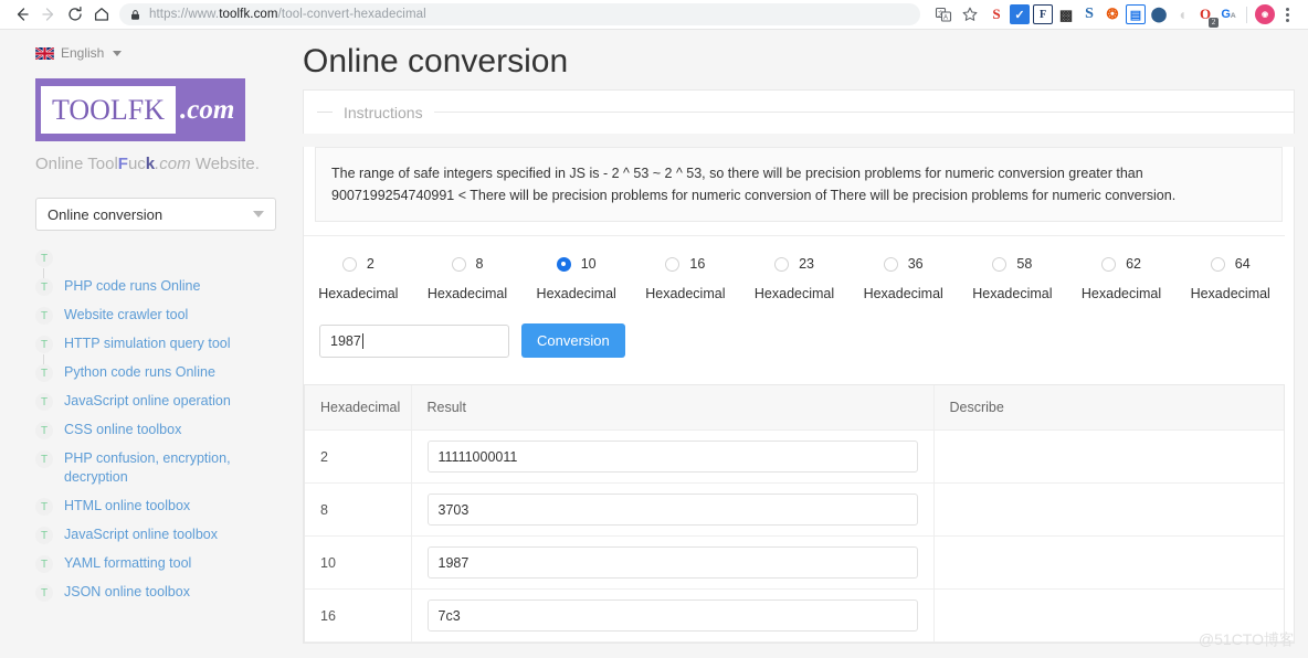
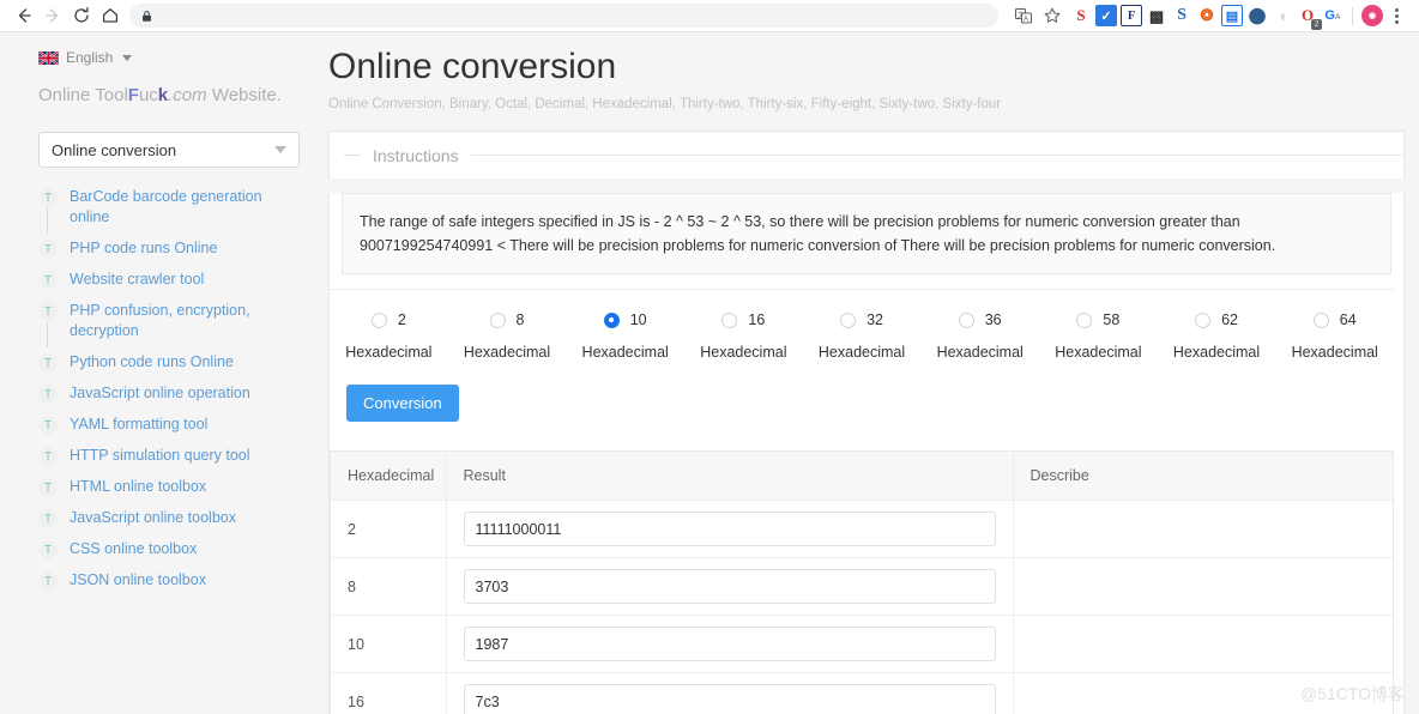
- https://www.toolfk.com/tool-convert-hexadecimal
  S
  ✓
  F
  ▩
  S
  ❂
  ▤
  ⬤
  ◖
  O
  2
  G
  ᴀ
  English
- TOOLFK
- .com
  Online ToolFuck.com Website.
  Online conversion
  T
+ BarCode barcode generation online
  T
  PHP code runs Online
  T
  Website crawler tool
  T
- HTTP simulation query tool
+ PHP confusion, encryption, decryption
  T
  Python code runs Online
  T
  JavaScript online operation
  T
- CSS online toolbox
+ YAML formatting tool
  T
- PHP confusion, encryption, decryption
+ HTTP simulation query tool
  T
  HTML online toolbox
  T
  JavaScript online toolbox
  T
- YAML formatting tool
+ CSS online toolbox
  T
  JSON online toolbox
  Online conversion
+ Online Conversion, Binary, Octal, Decimal, Hexadecimal, Thirty-two, Thirty-six, Fifty-eight, Sixty-two, Sixty-four
  Instructions
  The range of safe integers specified in JS is - 2 ^ 53 ~ 2 ^ 53, so there will be precision problems for numeric conversion greater than 9007199254740991 < There will be precision problems for numeric conversion of There will be precision problems for numeric conversion.
  2
  Hexadecimal
  8
  Hexadecimal
  10
  Hexadecimal
  16
  Hexadecimal
- 23
+ 32
  Hexadecimal
  36
  Hexadecimal
  58
  Hexadecimal
  62
  Hexadecimal
  64
  Hexadecimal
- 1987
  Conversion
  Hexadecimal	Result	Describe
  2	11111000011
  8	3703
  10	1987
  16	7c3
  @51CTO博客
